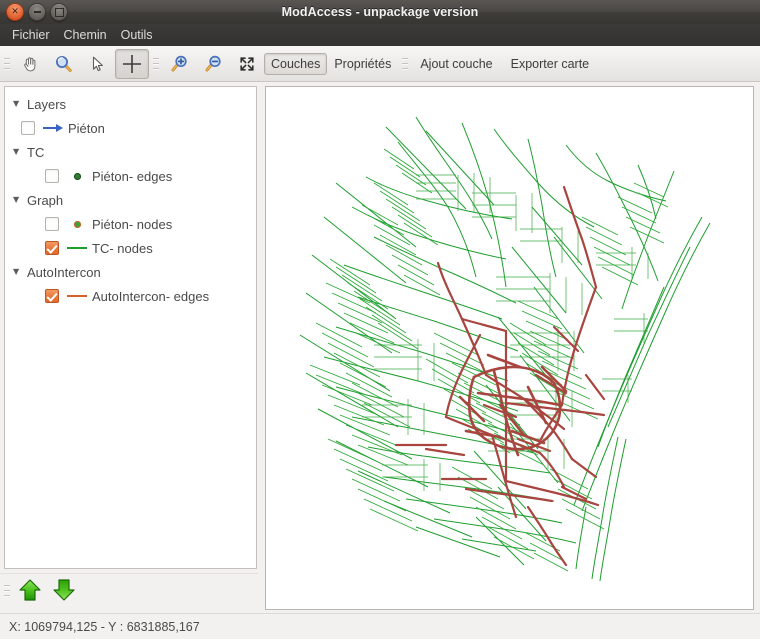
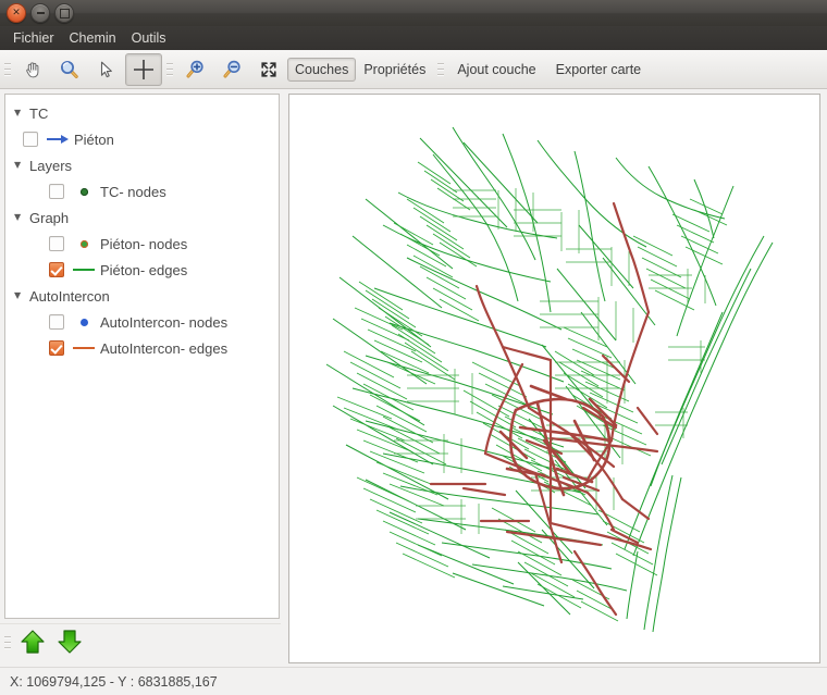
  ✕
- ModAccess - unpackage version
  Fichier
  Chemin
  Outils
  Couches
  Propriétés
  Ajout couche
  Exporter carte
  ▼
- Layers
+ TC
  Piéton
  ▼
- TC
+ Layers
- Piéton- edges
+ TC- nodes
  ▼
  Graph
  Piéton- nodes
- TC- nodes
+ Piéton- edges
  ▼
  AutoIntercon
+ AutoIntercon- nodes
  AutoIntercon- edges
  X: 1069794,125 - Y : 6831885,167
